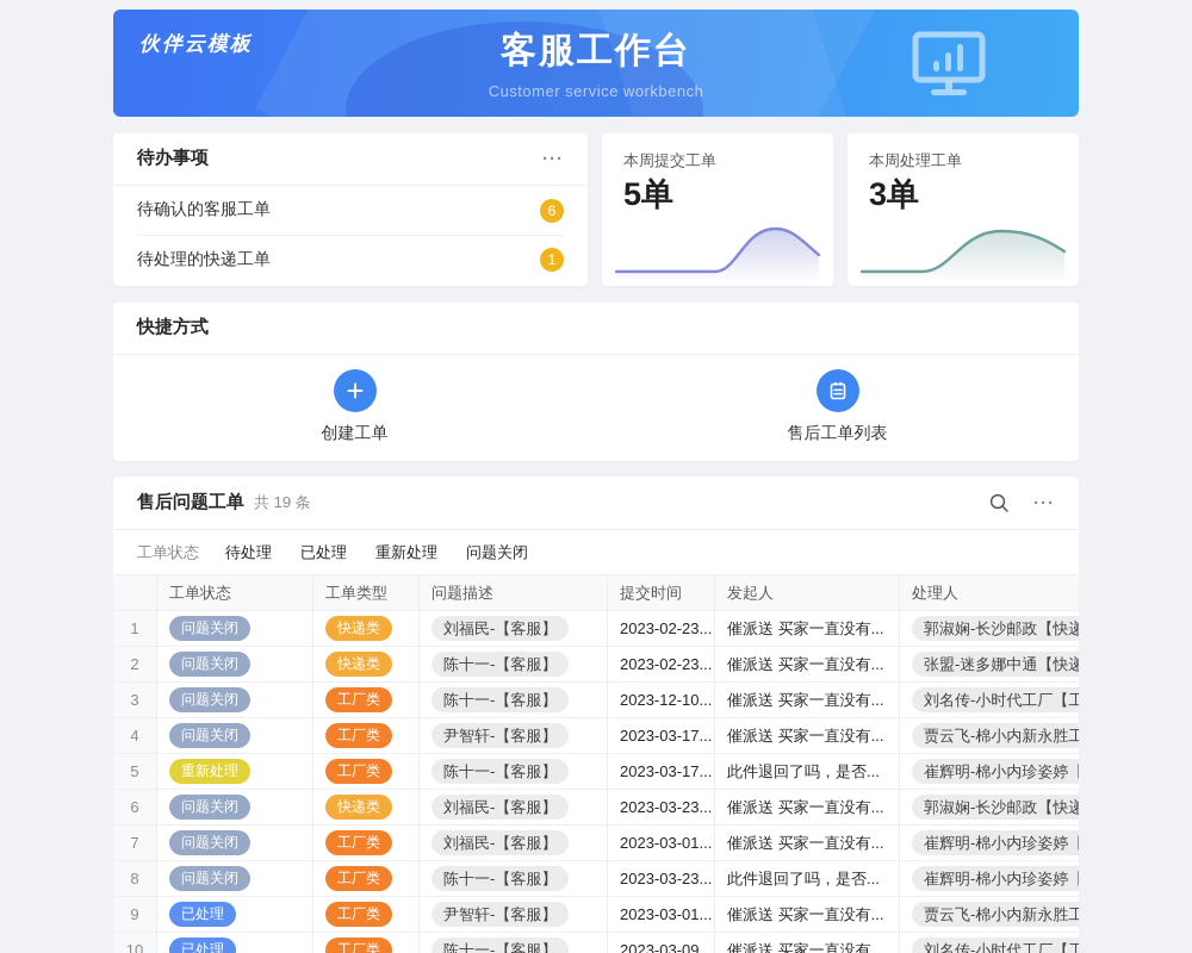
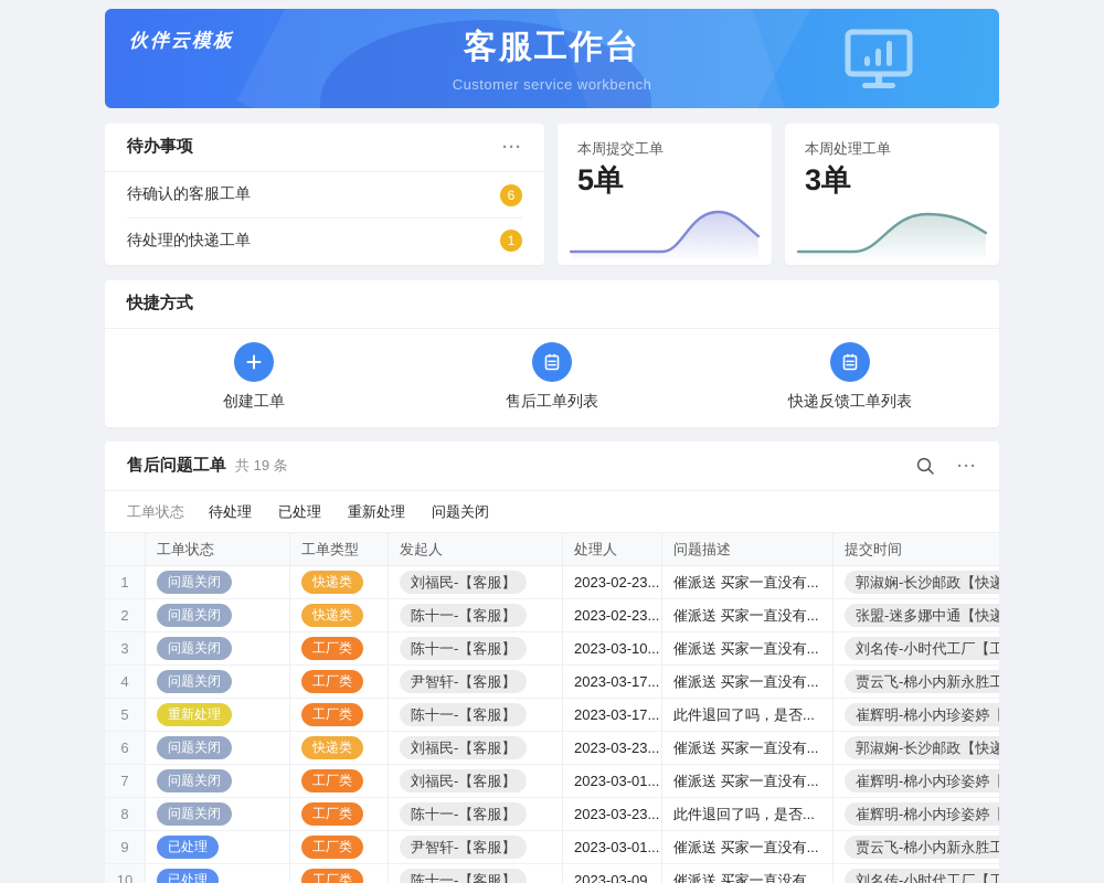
  伙伴云模板
  客服工作台
  Customer service workbench
  待办事项
  ···
  待确认的客服工单
  6
  待处理的快递工单
  1
  本周提交工单
  5单
  本周处理工单
  3单
  快捷方式
  创建工单
  售后工单列表
+ 快递反馈工单列表
  售后问题工单
  共 19 条
  ···
  工单状态
  待处理 已处理 重新处理 问题关闭
  工单状态
  工单类型
- 问题描述
+ 发起人
- 提交时间
+ 处理人
- 发起人
+ 问题描述
- 处理人
+ 提交时间
  1
  问题关闭
  快递类
  刘福民-【客服】
  2023-02-23...
  催派送 买家一直没有...
  郭淑娴-长沙邮政【快递
  2
  问题关闭
  快递类
  陈十一-【客服】
  2023-02-23...
  催派送 买家一直没有...
  张盟-迷多娜中通【快递
  3
  问题关闭
  工厂类
  陈十一-【客服】
- 2023-12-10...
+ 2023-03-10...
  催派送 买家一直没有...
  刘名传-小时代工厂【工
  4
  问题关闭
  工厂类
  尹智轩-【客服】
  2023-03-17...
  催派送 买家一直没有...
  贾云飞-棉小内新永胜工
  5
  重新处理
  工厂类
  陈十一-【客服】
  2023-03-17...
  此件退回了吗，是否...
  崔辉明-棉小内珍姿婷【
  6
  问题关闭
  快递类
  刘福民-【客服】
  2023-03-23...
  催派送 买家一直没有...
  郭淑娴-长沙邮政【快递
  7
  问题关闭
  工厂类
  刘福民-【客服】
  2023-03-01...
  催派送 买家一直没有...
  崔辉明-棉小内珍姿婷【
  8
  问题关闭
  工厂类
  陈十一-【客服】
  2023-03-23...
  此件退回了吗，是否...
  崔辉明-棉小内珍姿婷【
  9
  已处理
  工厂类
  尹智轩-【客服】
  2023-03-01...
  催派送 买家一直没有...
  贾云飞-棉小内新永胜工
  10
  已处理
  工厂类
  陈十一-【客服】
  2023-03-09...
  催派送 买家一直没有...
  刘名传-小时代工厂【工
